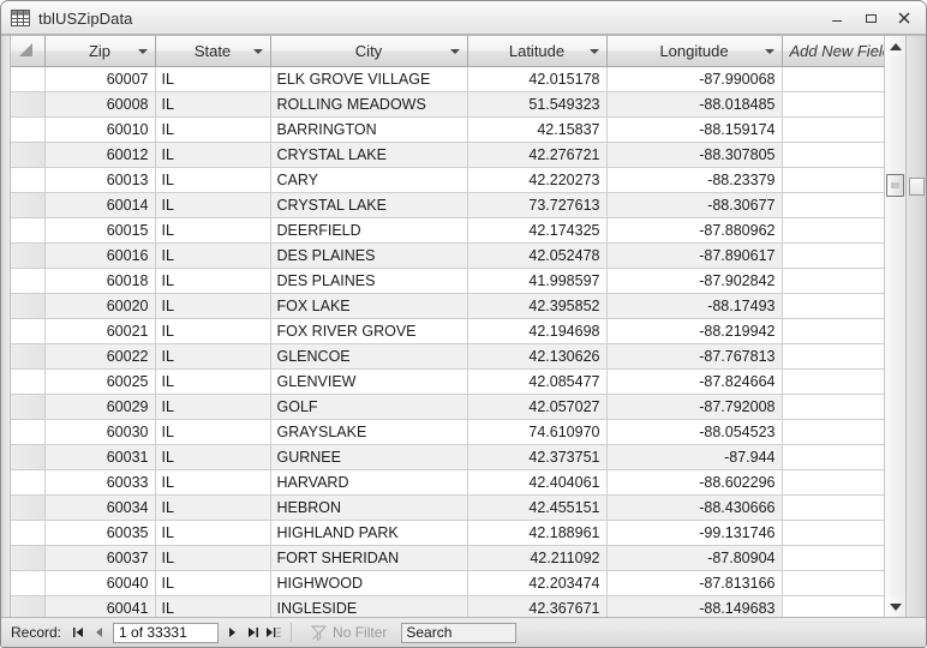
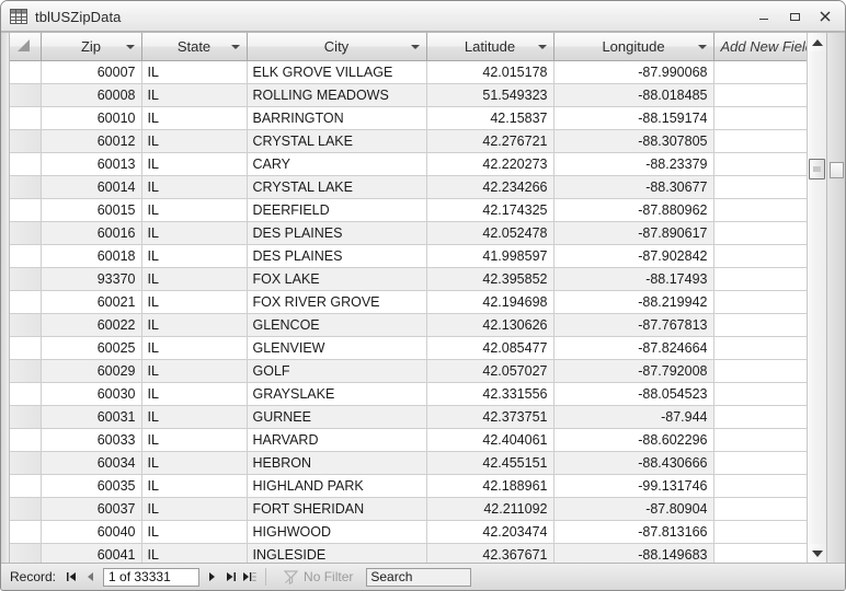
  tblUSZipData
  	Zip	State	City	Latitude	Longitude	Add New Fiel
  	60007	IL	ELK GROVE VILLAGE	42.015178	-87.990068
  	60008	IL	ROLLING MEADOWS	51.549323	-88.018485
  	60010	IL	BARRINGTON	42.15837	-88.159174
  	60012	IL	CRYSTAL LAKE	42.276721	-88.307805
  	60013	IL	CARY	42.220273	-88.23379
- 	60014	IL	CRYSTAL LAKE	73.727613	-88.30677
+ 	60014	IL	CRYSTAL LAKE	42.234266	-88.30677
  	60015	IL	DEERFIELD	42.174325	-87.880962
  	60016	IL	DES PLAINES	42.052478	-87.890617
  	60018	IL	DES PLAINES	41.998597	-87.902842
- 	60020	IL	FOX LAKE	42.395852	-88.17493
+ 	93370	IL	FOX LAKE	42.395852	-88.17493
  	60021	IL	FOX RIVER GROVE	42.194698	-88.219942
  	60022	IL	GLENCOE	42.130626	-87.767813
  	60025	IL	GLENVIEW	42.085477	-87.824664
  	60029	IL	GOLF	42.057027	-87.792008
- 	60030	IL	GRAYSLAKE	74.610970	-88.054523
+ 	60030	IL	GRAYSLAKE	42.331556	-88.054523
  	60031	IL	GURNEE	42.373751	-87.944
  	60033	IL	HARVARD	42.404061	-88.602296
  	60034	IL	HEBRON	42.455151	-88.430666
  	60035	IL	HIGHLAND PARK	42.188961	-99.131746
  	60037	IL	FORT SHERIDAN	42.211092	-87.80904
  	60040	IL	HIGHWOOD	42.203474	-87.813166
  	60041	IL	INGLESIDE	42.367671	-88.149683
  Record:
  1 of 33331
  No Filter
  Search
